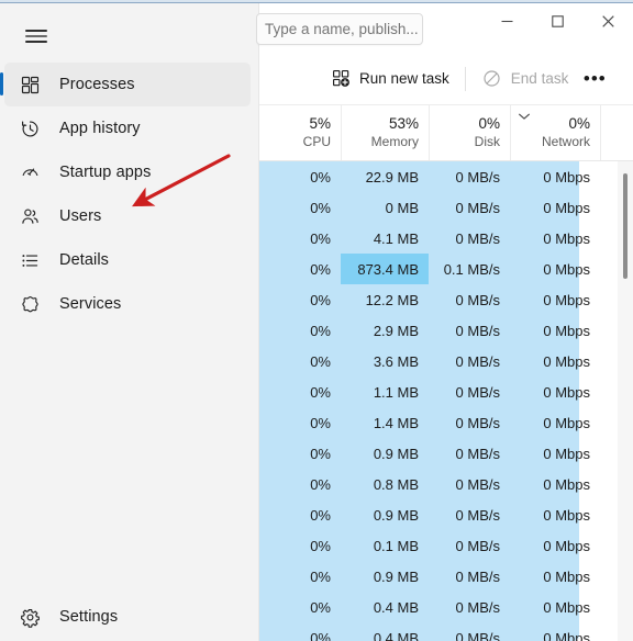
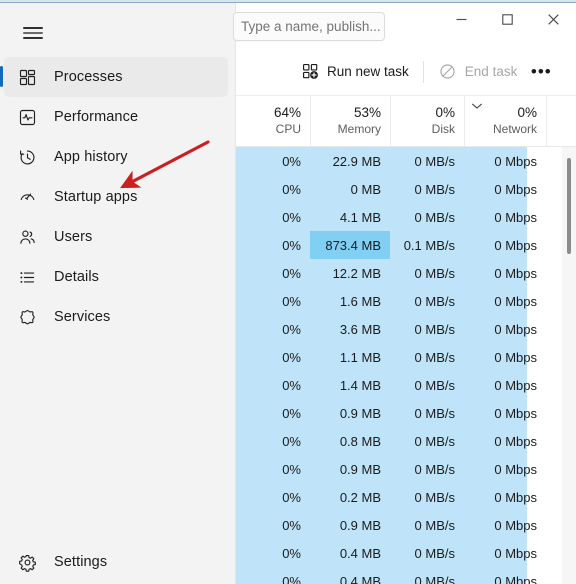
  Processes
+ Performance
  App history
  Startup apps
  Users
  Details
  Services
  Settings
  Type a name, publish...
  Run new task
  End task
  •••
- 5%
+ 64%
  CPU
  53%
  Memory
  0%
  Disk
  0%
  Network
  0%
  22.9 MB
  0 MB/s
  0 Mbps
  0%
  0 MB
  0 MB/s
  0 Mbps
  0%
  4.1 MB
  0 MB/s
  0 Mbps
  0%
  873.4 MB
  0.1 MB/s
  0 Mbps
  0%
  12.2 MB
  0 MB/s
  0 Mbps
  0%
- 2.9 MB
+ 1.6 MB
  0 MB/s
  0 Mbps
  0%
  3.6 MB
  0 MB/s
  0 Mbps
  0%
  1.1 MB
  0 MB/s
  0 Mbps
  0%
  1.4 MB
  0 MB/s
  0 Mbps
  0%
  0.9 MB
  0 MB/s
  0 Mbps
  0%
  0.8 MB
  0 MB/s
  0 Mbps
  0%
  0.9 MB
  0 MB/s
  0 Mbps
  0%
- 0.1 MB
+ 0.2 MB
  0 MB/s
  0 Mbps
  0%
  0.9 MB
  0 MB/s
  0 Mbps
  0%
  0.4 MB
  0 MB/s
  0 Mbps
  0%
  0.4 MB
  0 MB/s
  0 Mbps
